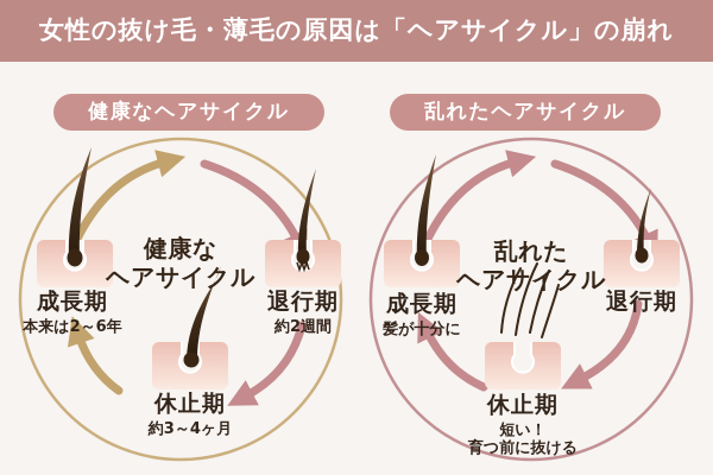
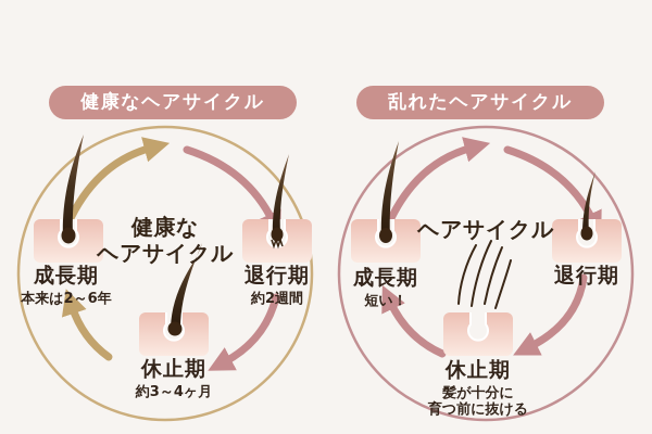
- 女性の抜け毛・薄毛の原因は「ヘアサイクル」の崩れ
  健康なヘアサイクル
  乱れたヘアサイクル
  健康な
  ヘアサイクル
  成長期
  本来は2～6年
  退行期
  約2週間
  休止期
  約3～4ヶ月
- 乱れた
  ヘアサイクル
  成長期
- 髪が十分に
+ 短い！
  退行期
  休止期
- 短い！
+ 髪が十分に
  育つ前に抜ける
